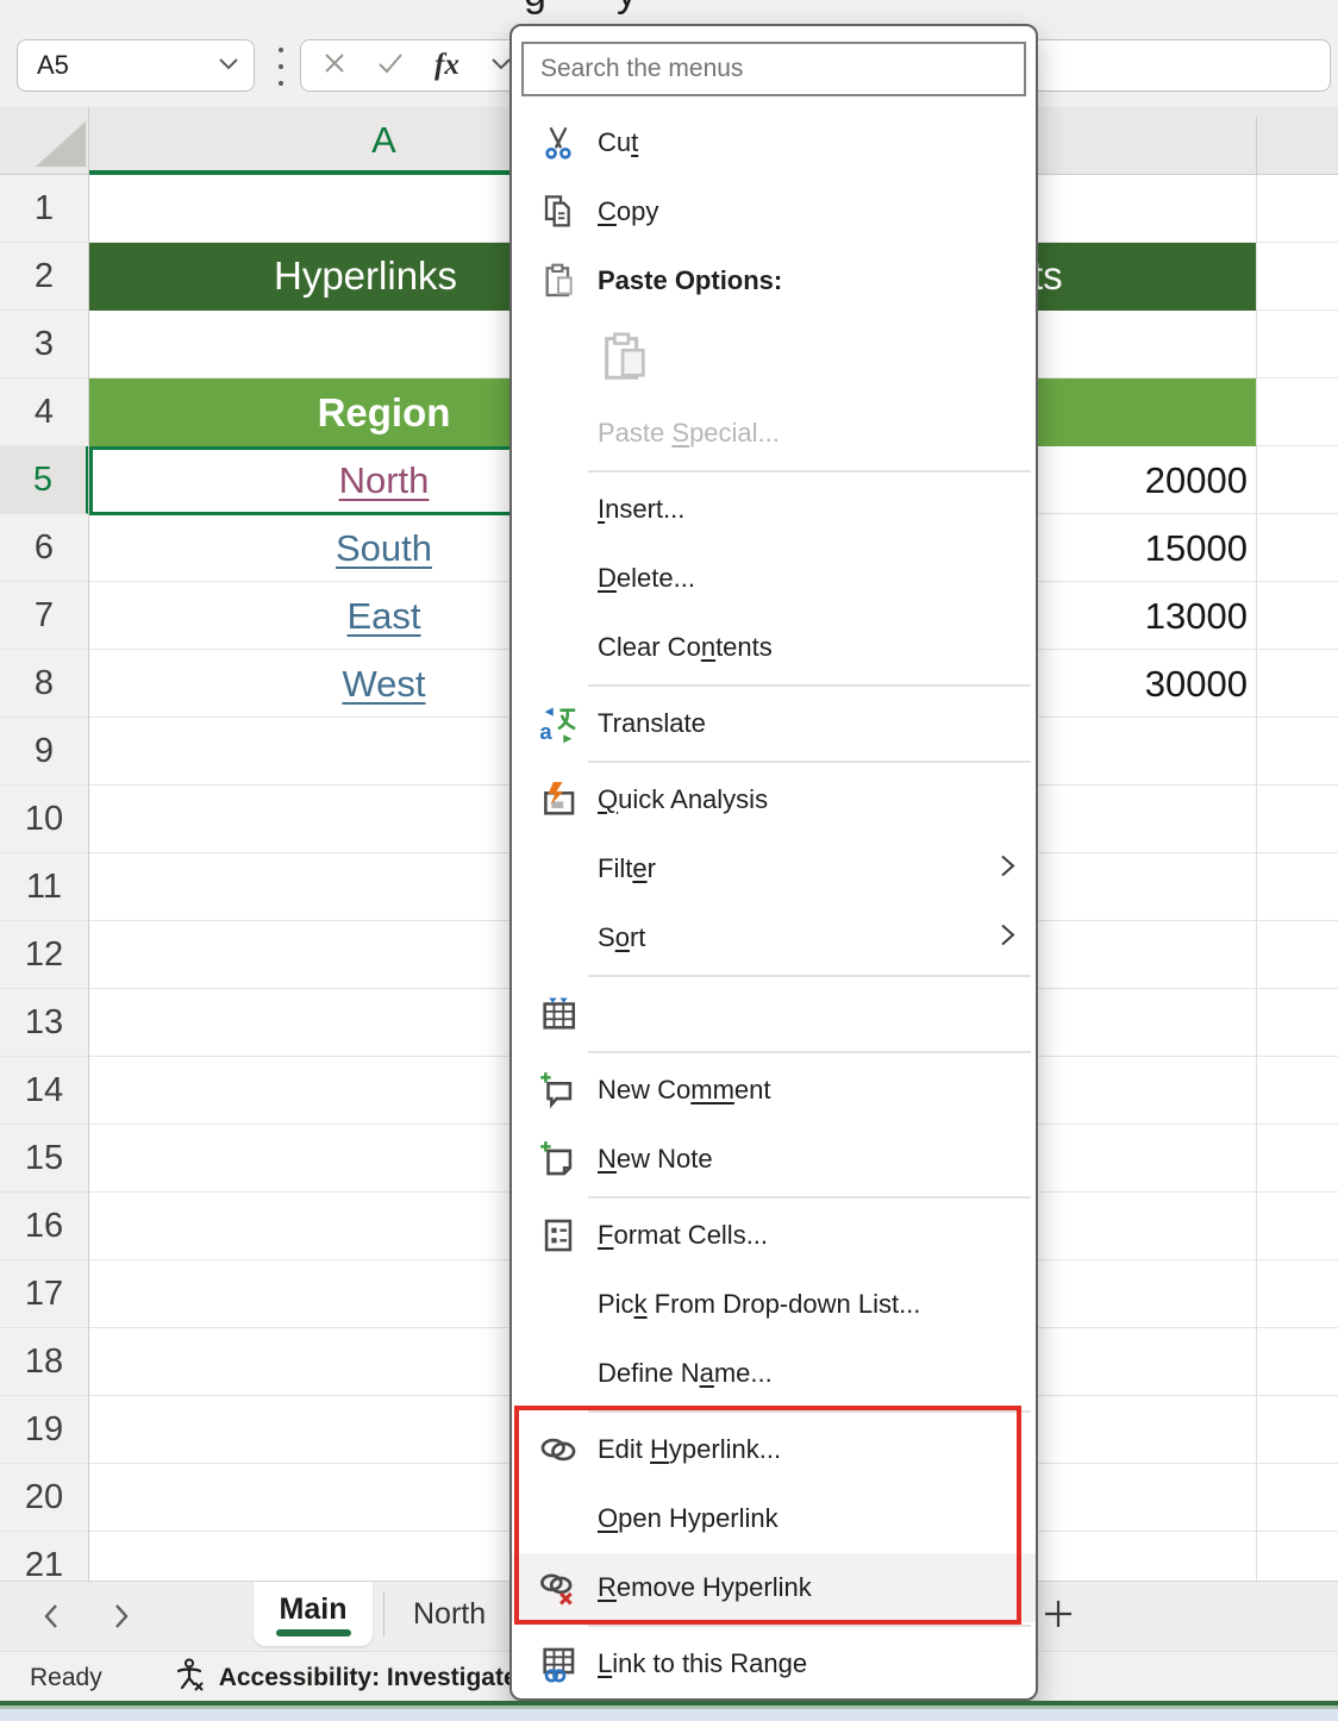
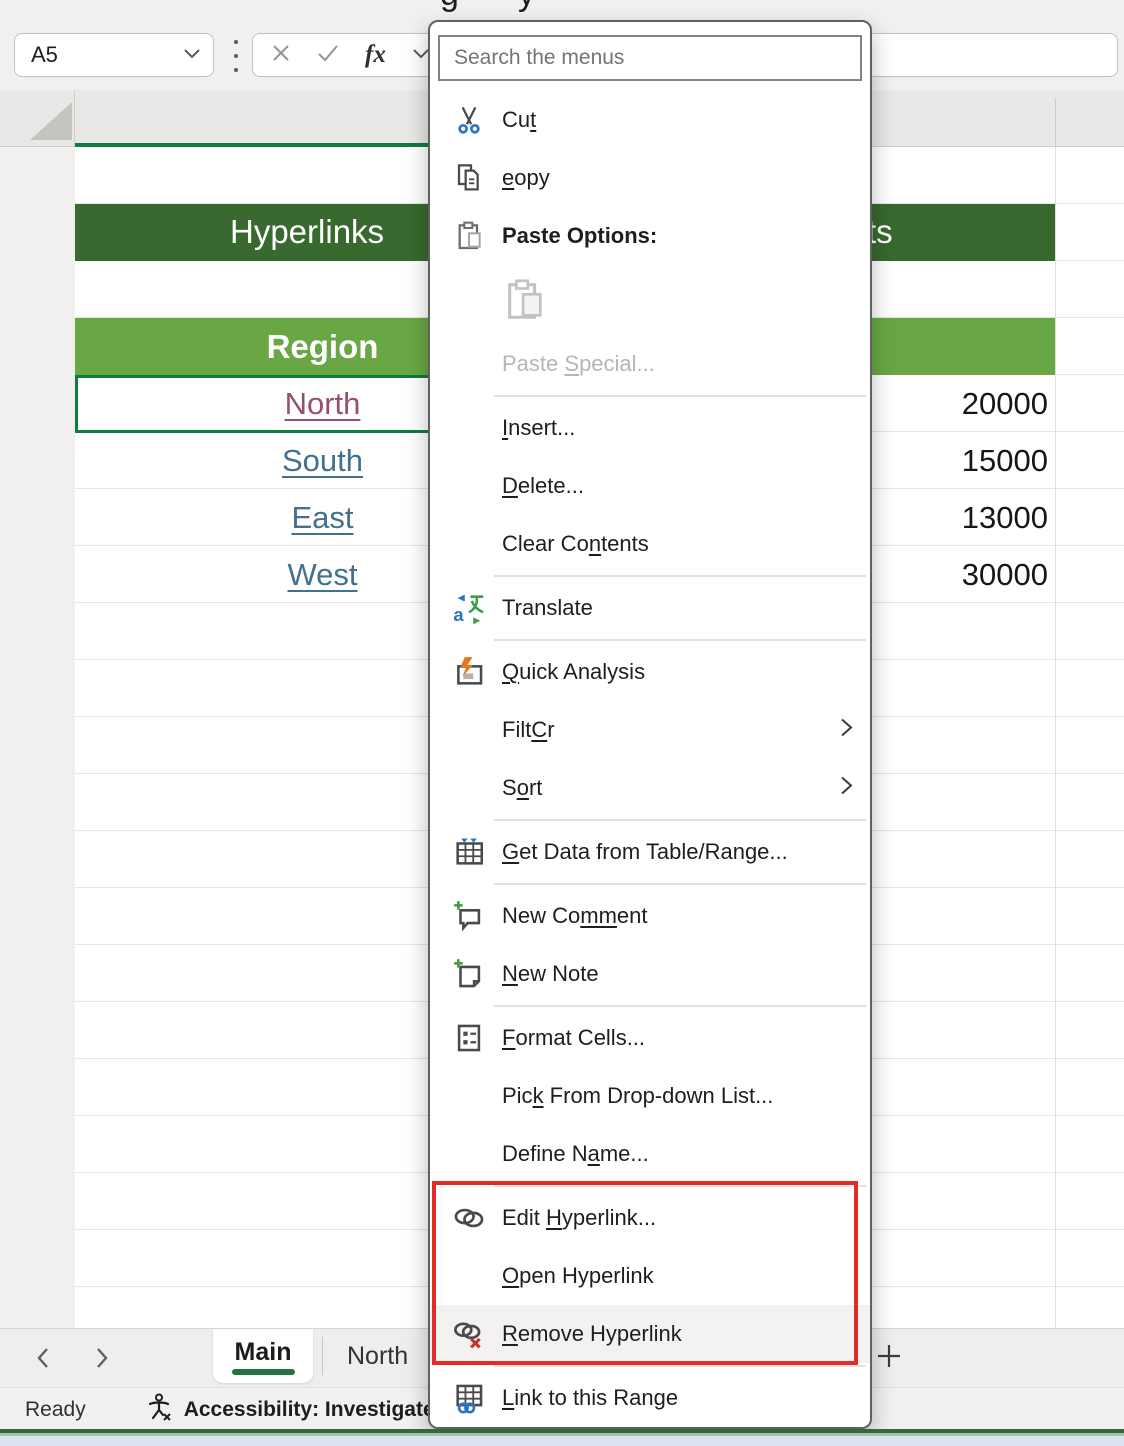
  A5
  fx
- A
- 1
- 2
- 3
- 4
- 5
- 6
- 7
- 8
- 9
- 10
- 11
- 12
- 13
- 14
- 15
- 16
- 17
- 18
- 19
- 20
- 21
  Hyperlinks
  Region
  North
  South
  East
  West
  20000
  15000
  13000
  30000
  Main
  North
  Ready
  Accessibility: Investigat
  Search the menus
  Cut
- Copy
+ eopy
  Paste Options:
  Paste Special...
  Insert...
  Delete...
  Clear Contents
  a
  Translate
  Quick Analysis
- Filter
+ FiltCr
  Sort
+ Get Data from Table/Range...
  New Comment
  New Note
  Format Cells...
  Pick From Drop-down List...
  Define Name...
  Edit Hyperlink...
  Open Hyperlink
  Remove Hyperlink
  Link to this Range
